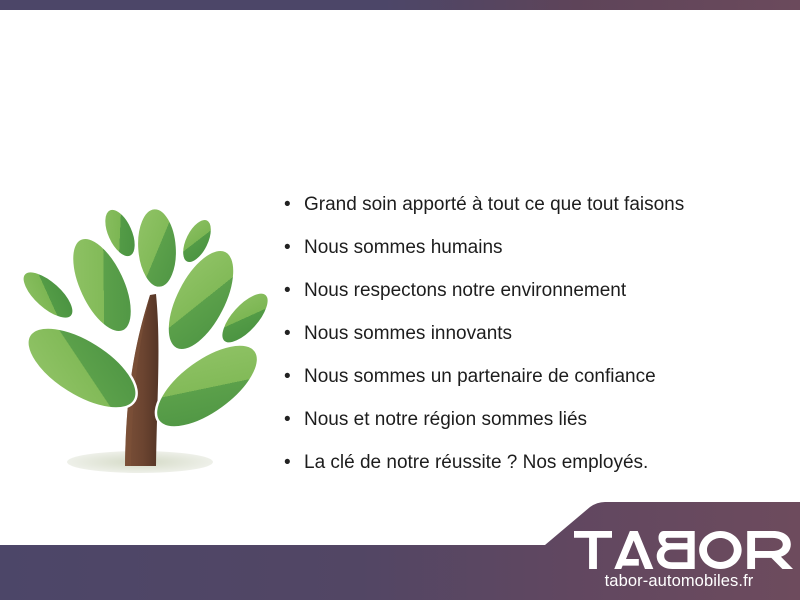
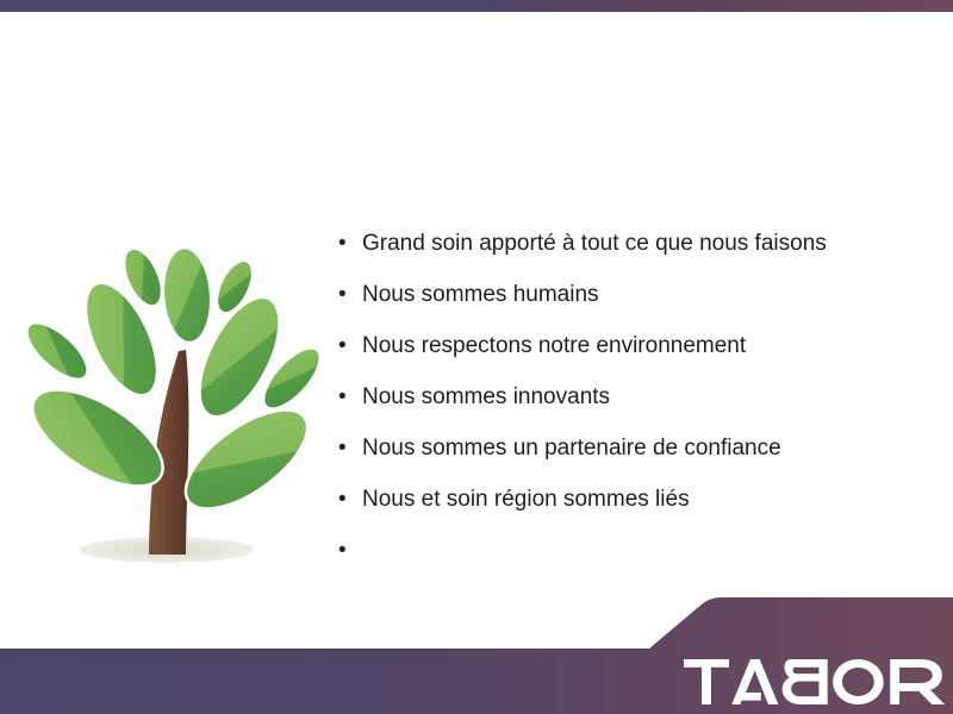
  •
- Grand soin apporté à tout ce que tout faisons
+ Grand soin apporté à tout ce que nous faisons
  •
  Nous sommes humains
  •
  Nous respectons notre environnement
  •
  Nous sommes innovants
  •
  Nous sommes un partenaire de confiance
  •
- Nous et notre région sommes liés
+ Nous et soin région sommes liés
  •
- La clé de notre réussite ? Nos employés.
- tabor-automobiles.fr
